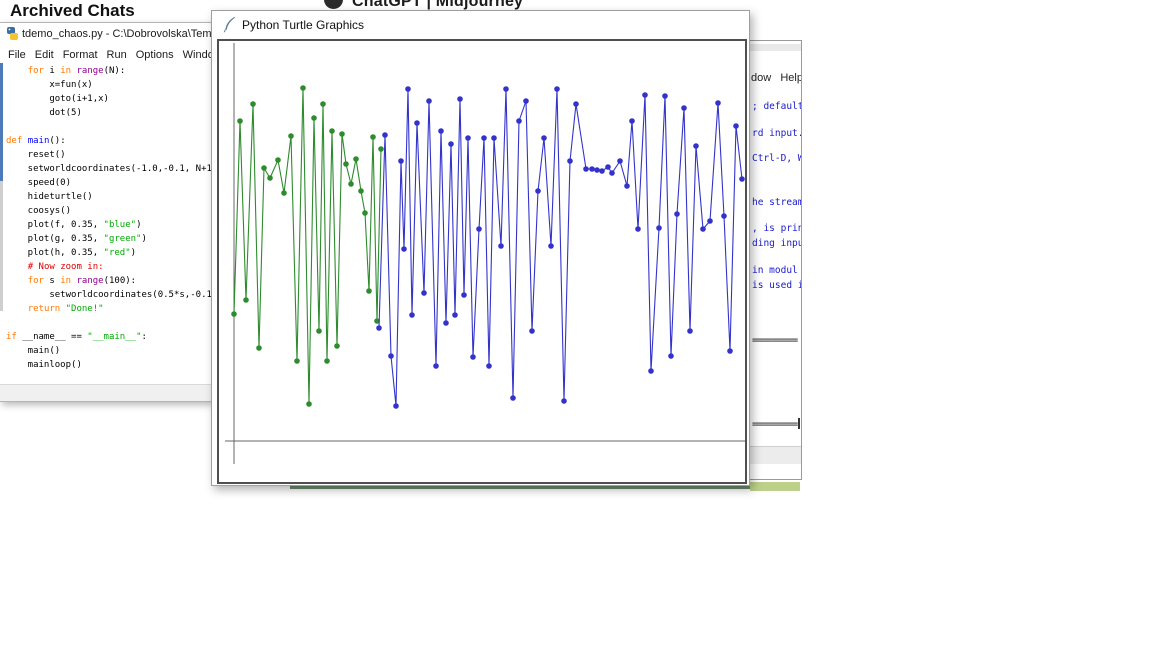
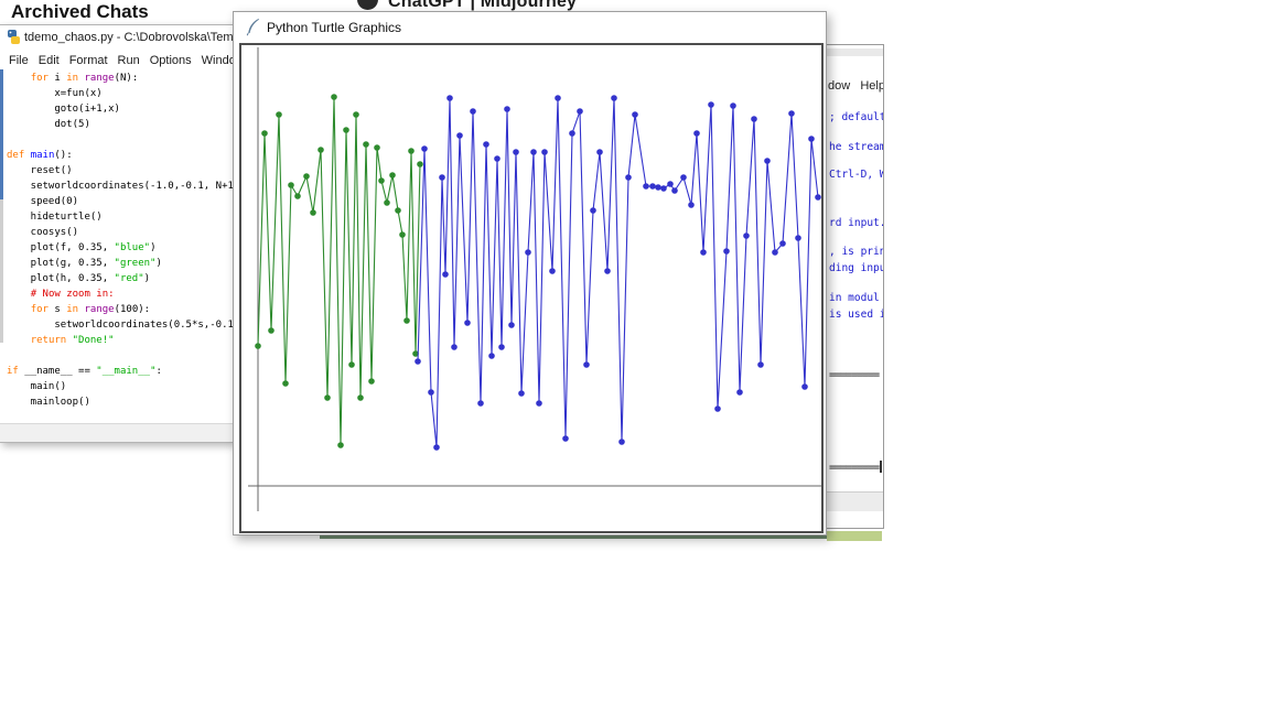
  Archived Chats
  ChatGPT | Midjourney
  dow Help
  ; default
- rd input.
+ he stream
  Ctrl-D, W
- he stream
+ rd input.
  , is prin
  ding inpu
  in modul
  is used i
  =========
  =========
  tdemo_chaos.py - C:\Dobrovolska\Tem
  File Edit Format Run Options Wind
  for i in range(N): x=fun(x) goto(i+1,x) dot(5) def main(): reset() setworldcoordinates(-1.0,-0.1, N+1 speed(0) hideturtle() coosys() plot(f, 0.35, "blue") plot(g, 0.35, "green") plot(h, 0.35, "red") # Now zoom in: for s in range(100): setworldcoordinates(0.5*s,-0.1 return "Done!" if __name__ == "__main__": main() mainloop()
  Python Turtle Graphics
